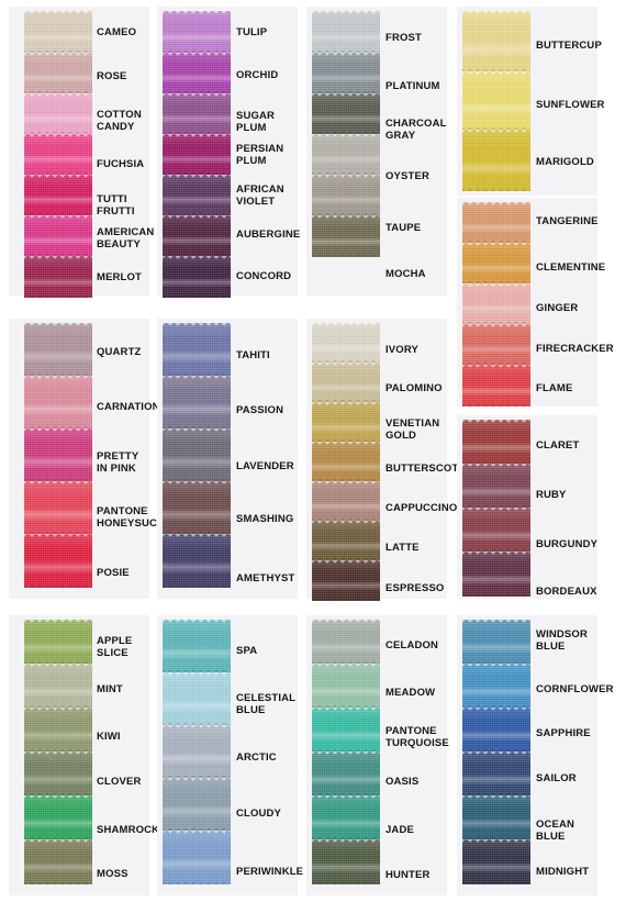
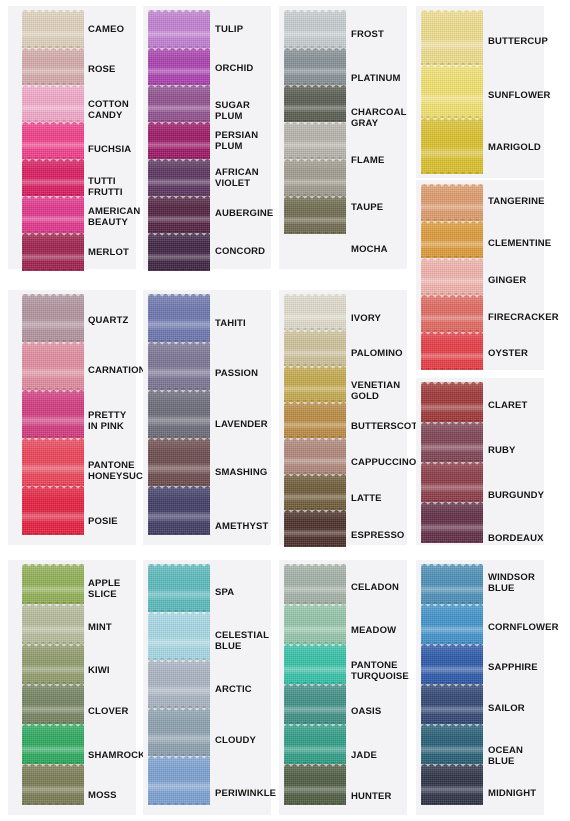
  CAMEO
  ROSE
  COTTON
  CANDY
  FUCHSIA
  TUTTI FRUTTI
  AMERICAN
  BEAUTY
  MERLOT
  TULIP
  ORCHID
  SUGAR PLUM
  PERSIAN
  PLUM
  AFRICAN
  VIOLET
  AUBERGINE
  CONCORD
  FROST
  PLATINUM
  CHARCOAL
  GRAY
- OYSTER
+ FLAME
  TAUPE
  MOCHA
  BUTTERCUP
  SUNFLOWER
  MARIGOLD
  TANGERINE
  CLEMENTINE
  GINGER
  FIRECRACKER
- FLAME
+ OYSTER
  QUARTZ
  CARNATIO
  PRETTY
  IN PINK
  PANTONE
  HONEYSUC
  POSIE
  TAHITI
  PASSION
  LAVENDER
  SMASHING
  AMETHYST
  IVORY
  PALOMINO
  VENETIAN
  GOLD
  BUTTERSCOT
  CAPPUCCINO
  LATTE
  ESPRESSO
  CLARET
  RUBY
  BURGUNDY
  BORDEAUX
  APPLE
  SLICE
  MINT
  KIWI
  CLOVER
  SHAMROCK
  MOSS
  SPA
  CELESTIAL
  BLUE
  ARCTIC
  CLOUDY
  PERIWINKLE
  CELADON
  MEADOW
  PANTONE
  TURQUOISE
  OASIS
  JADE
  HUNTER
  WINDSOR
  BLUE
  CORNFLOWER
  SAPPHIRE
  SAILOR
  OCEAN BLUE
  MIDNIGHT
